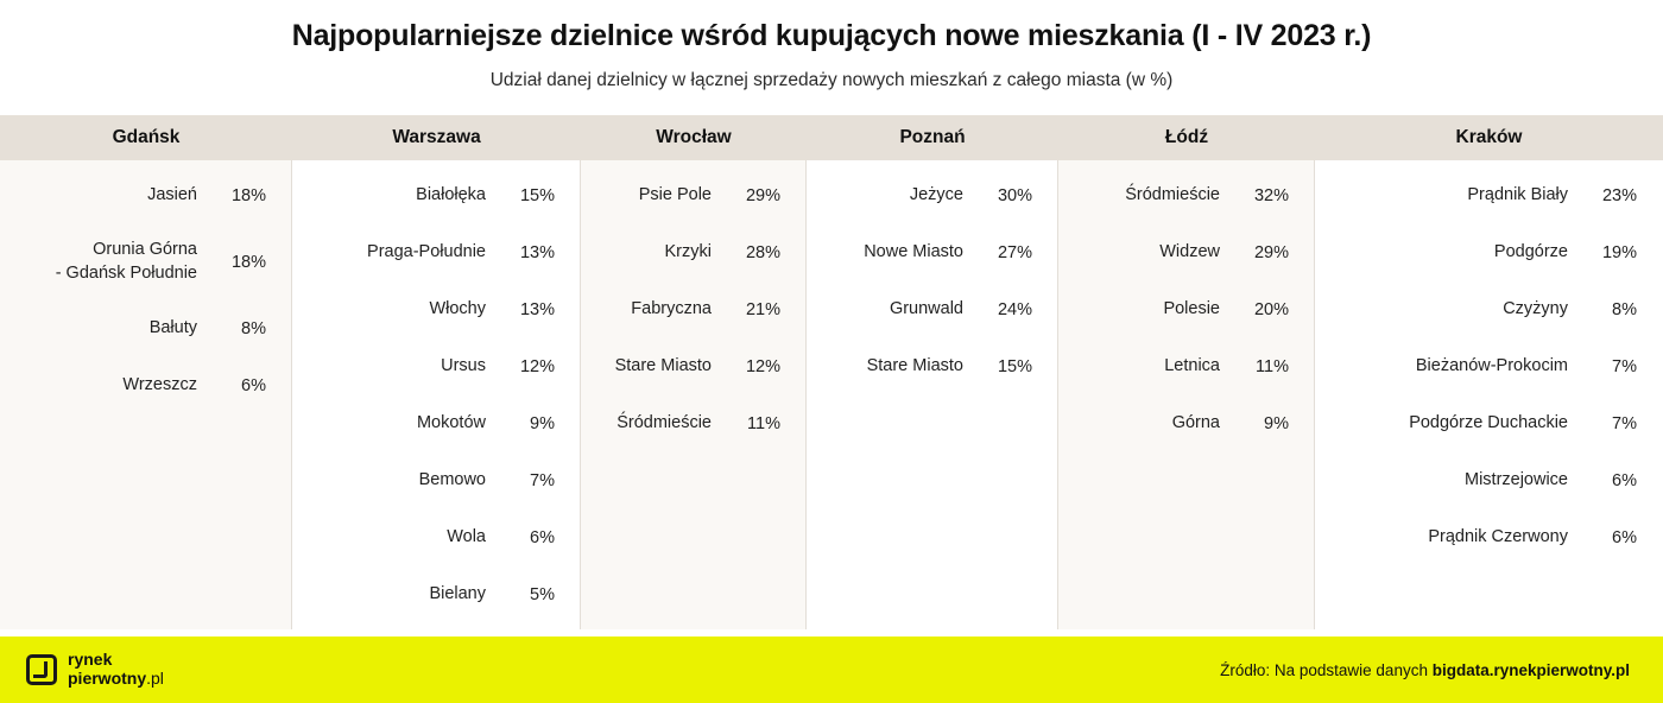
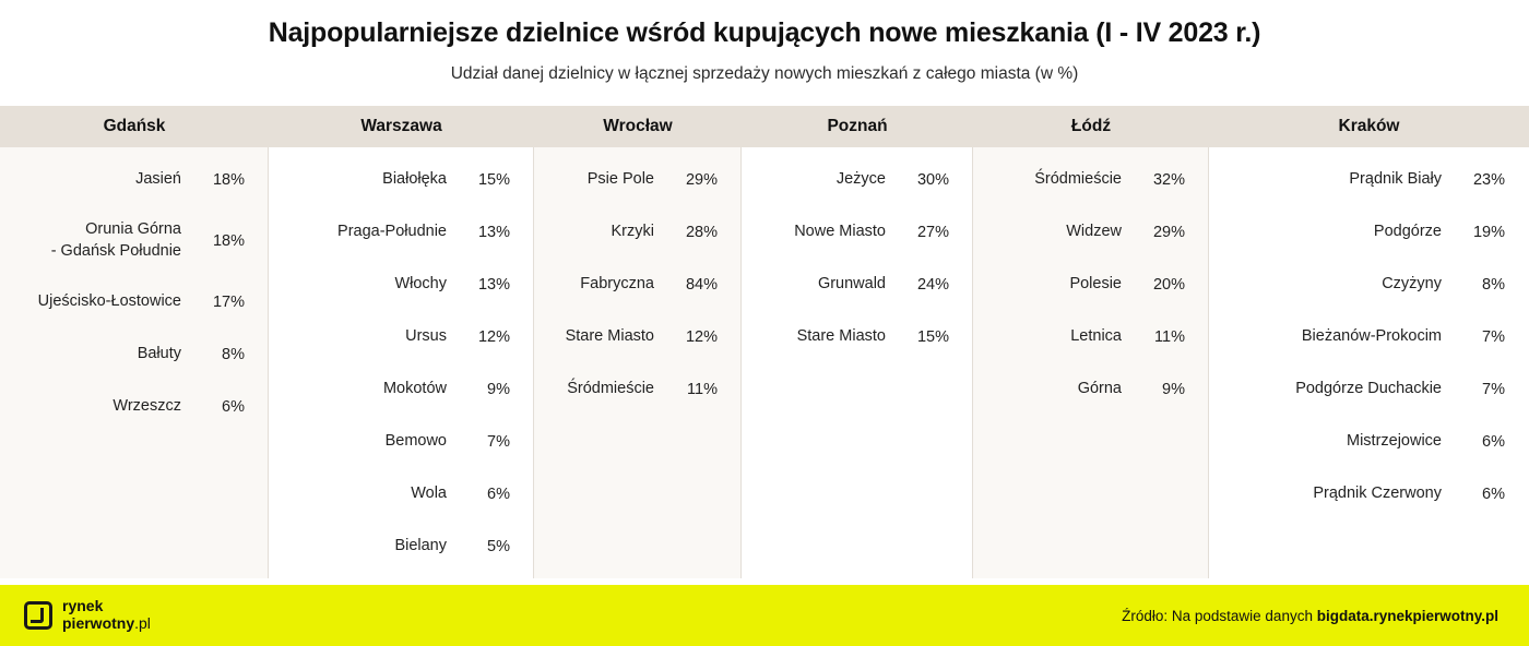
  Najpopularniejsze dzielnice wśród kupujących nowe mieszkania (I - IV 2023 r.)
  Udział danej dzielnicy w łącznej sprzedaży nowych mieszkań z całego miasta (w %)
  Gdańsk
  Warszawa
  Wrocław
  Poznań
  Łódź
  Kraków
  Jasień
  18%
  Orunia Górna
  - Gdańsk Południe
  18%
+ Ujeścisko-Łostowice
+ 17%
  Bałuty
  8%
  Wrzeszcz
  6%
  Białołęka
  15%
  Praga-Południe
  13%
  Włochy
  13%
  Ursus
  12%
  Mokotów
  9%
  Bemowo
  7%
  Wola
  6%
  Bielany
  5%
  Psie Pole
  29%
  Krzyki
  28%
  Fabryczna
- 21%
+ 84%
  Stare Miasto
  12%
  Śródmieście
  11%
  Jeżyce
  30%
  Nowe Miasto
  27%
  Grunwald
  24%
  Stare Miasto
  15%
  Śródmieście
  32%
  Widzew
  29%
  Polesie
  20%
  Letnica
  11%
  Górna
  9%
  Prądnik Biały
  23%
  Podgórze
  19%
  Czyżyny
  8%
  Bieżanów-Prokocim
  7%
  Podgórze Duchackie
  7%
  Mistrzejowice
  6%
  Prądnik Czerwony
  6%
  rynek
  pierwotny.pl
  Źródło: Na podstawie danych bigdata.rynekpierwotny.pl
